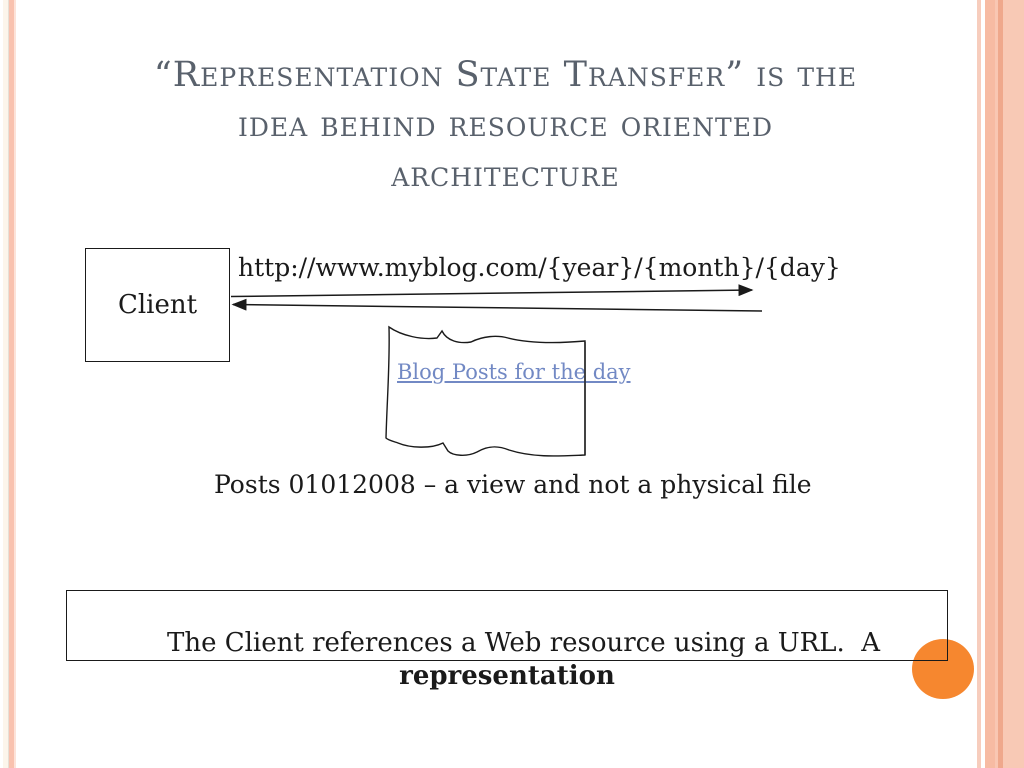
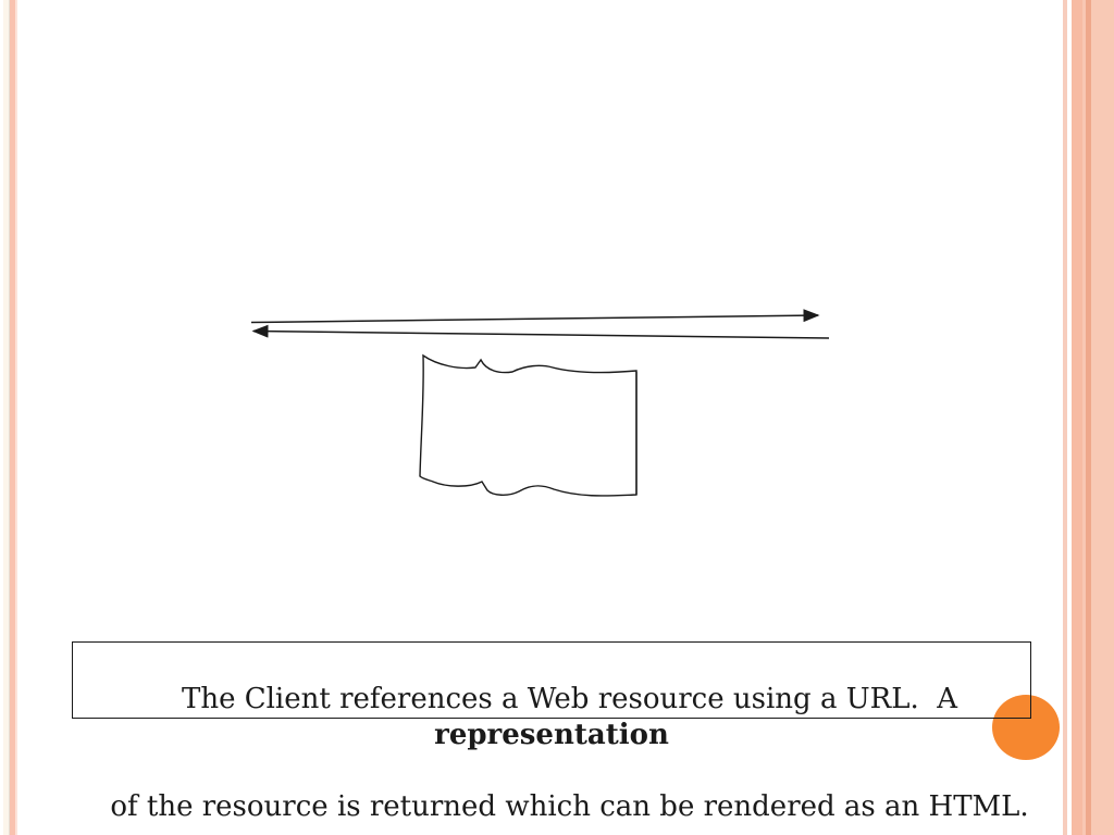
- “Representation State Transfer” is the
- idea behind resource oriented
- architecture
- Client
- http://www.myblog.com/{year}/{month}/{day}
- Blog Posts for the day
- Posts 01012008 – a view and not a physical file
  The Client references a Web resource using a URL. A representation
+ of the resource is returned which can be rendered as an HTML.
